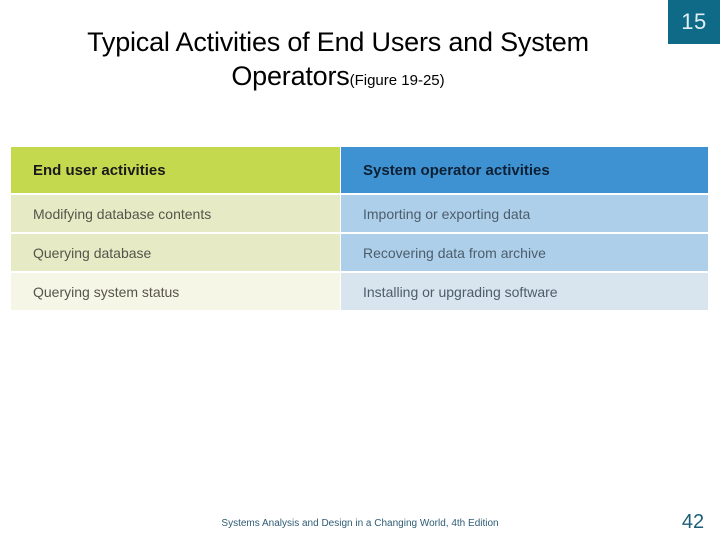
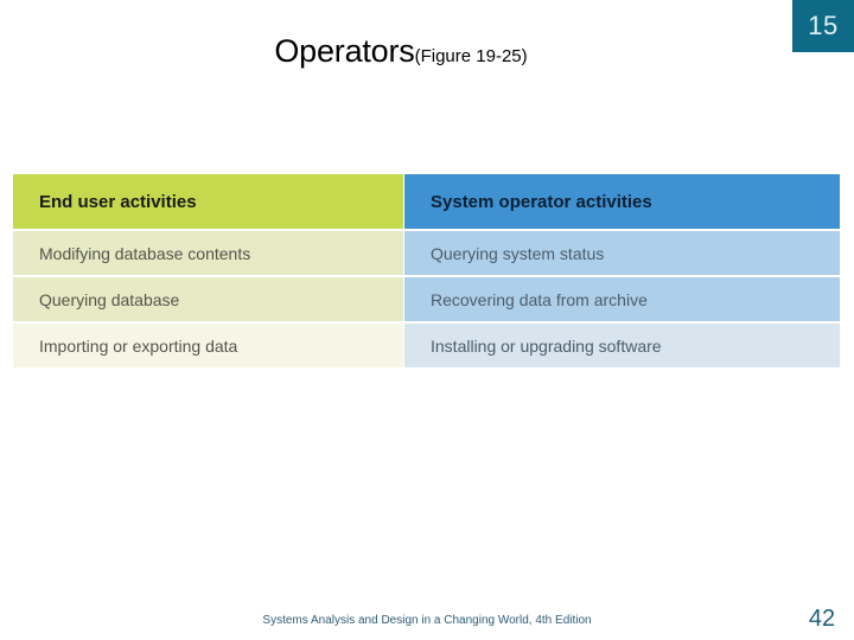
  15
- Typical Activities of End Users and System
  Operators(Figure 19-25)
  End user activities	System operator activities
- Modifying database contents	Importing or exporting data
+ Modifying database contents	Querying system status
  Querying database	Recovering data from archive
- Querying system status	Installing or upgrading software
+ Importing or exporting data	Installing or upgrading software
  Systems Analysis and Design in a Changing World, 4th Edition
  42
